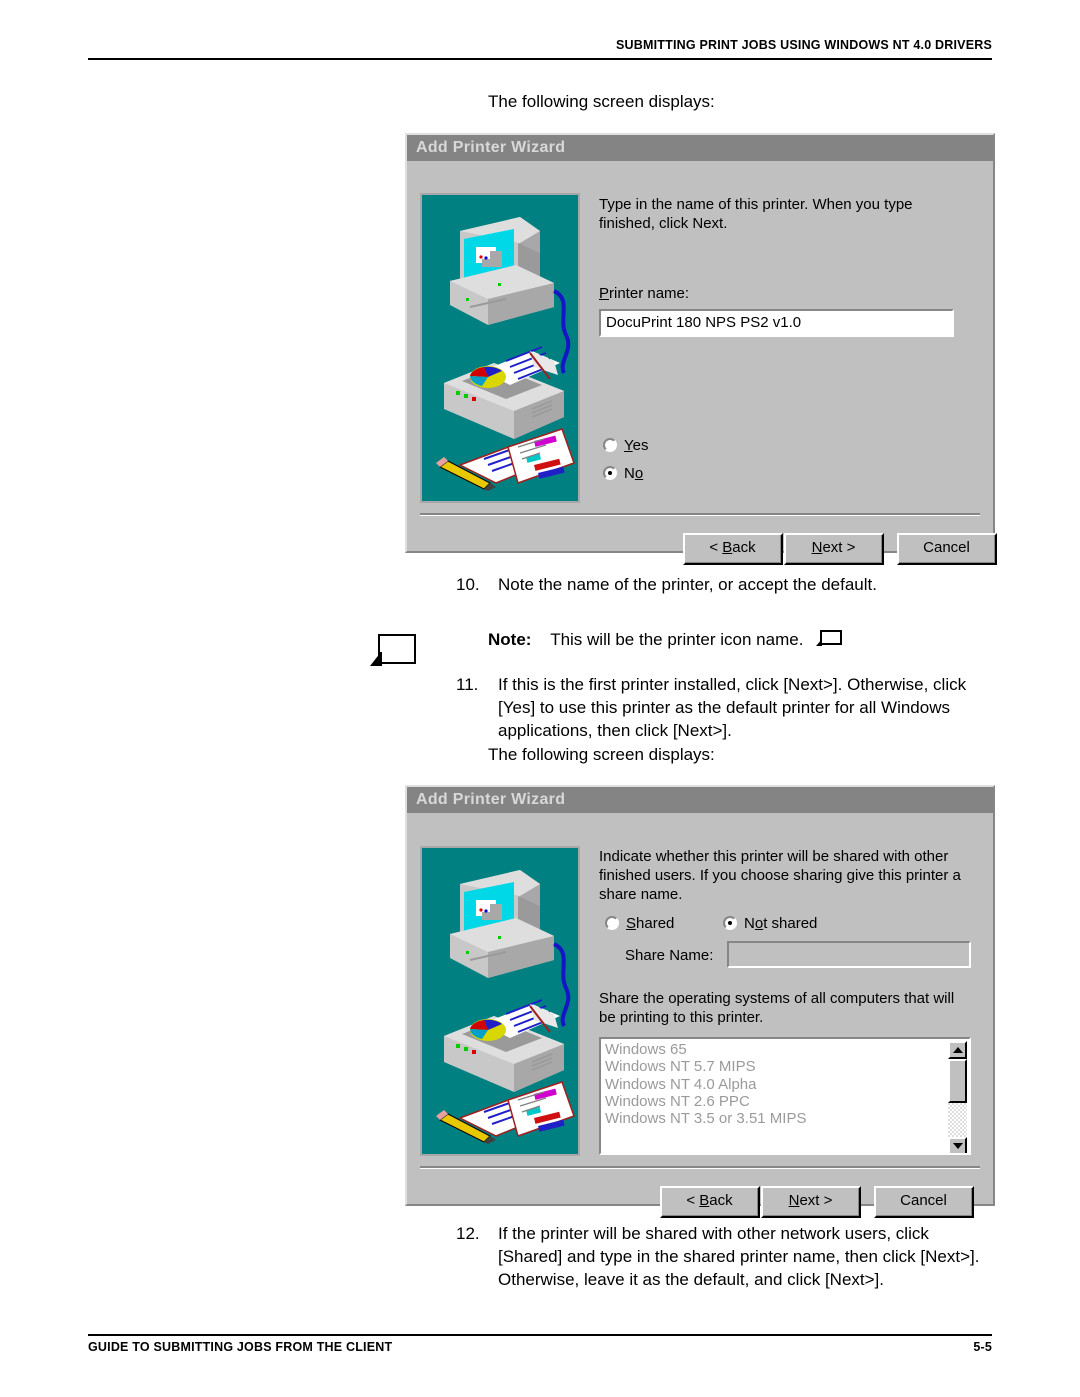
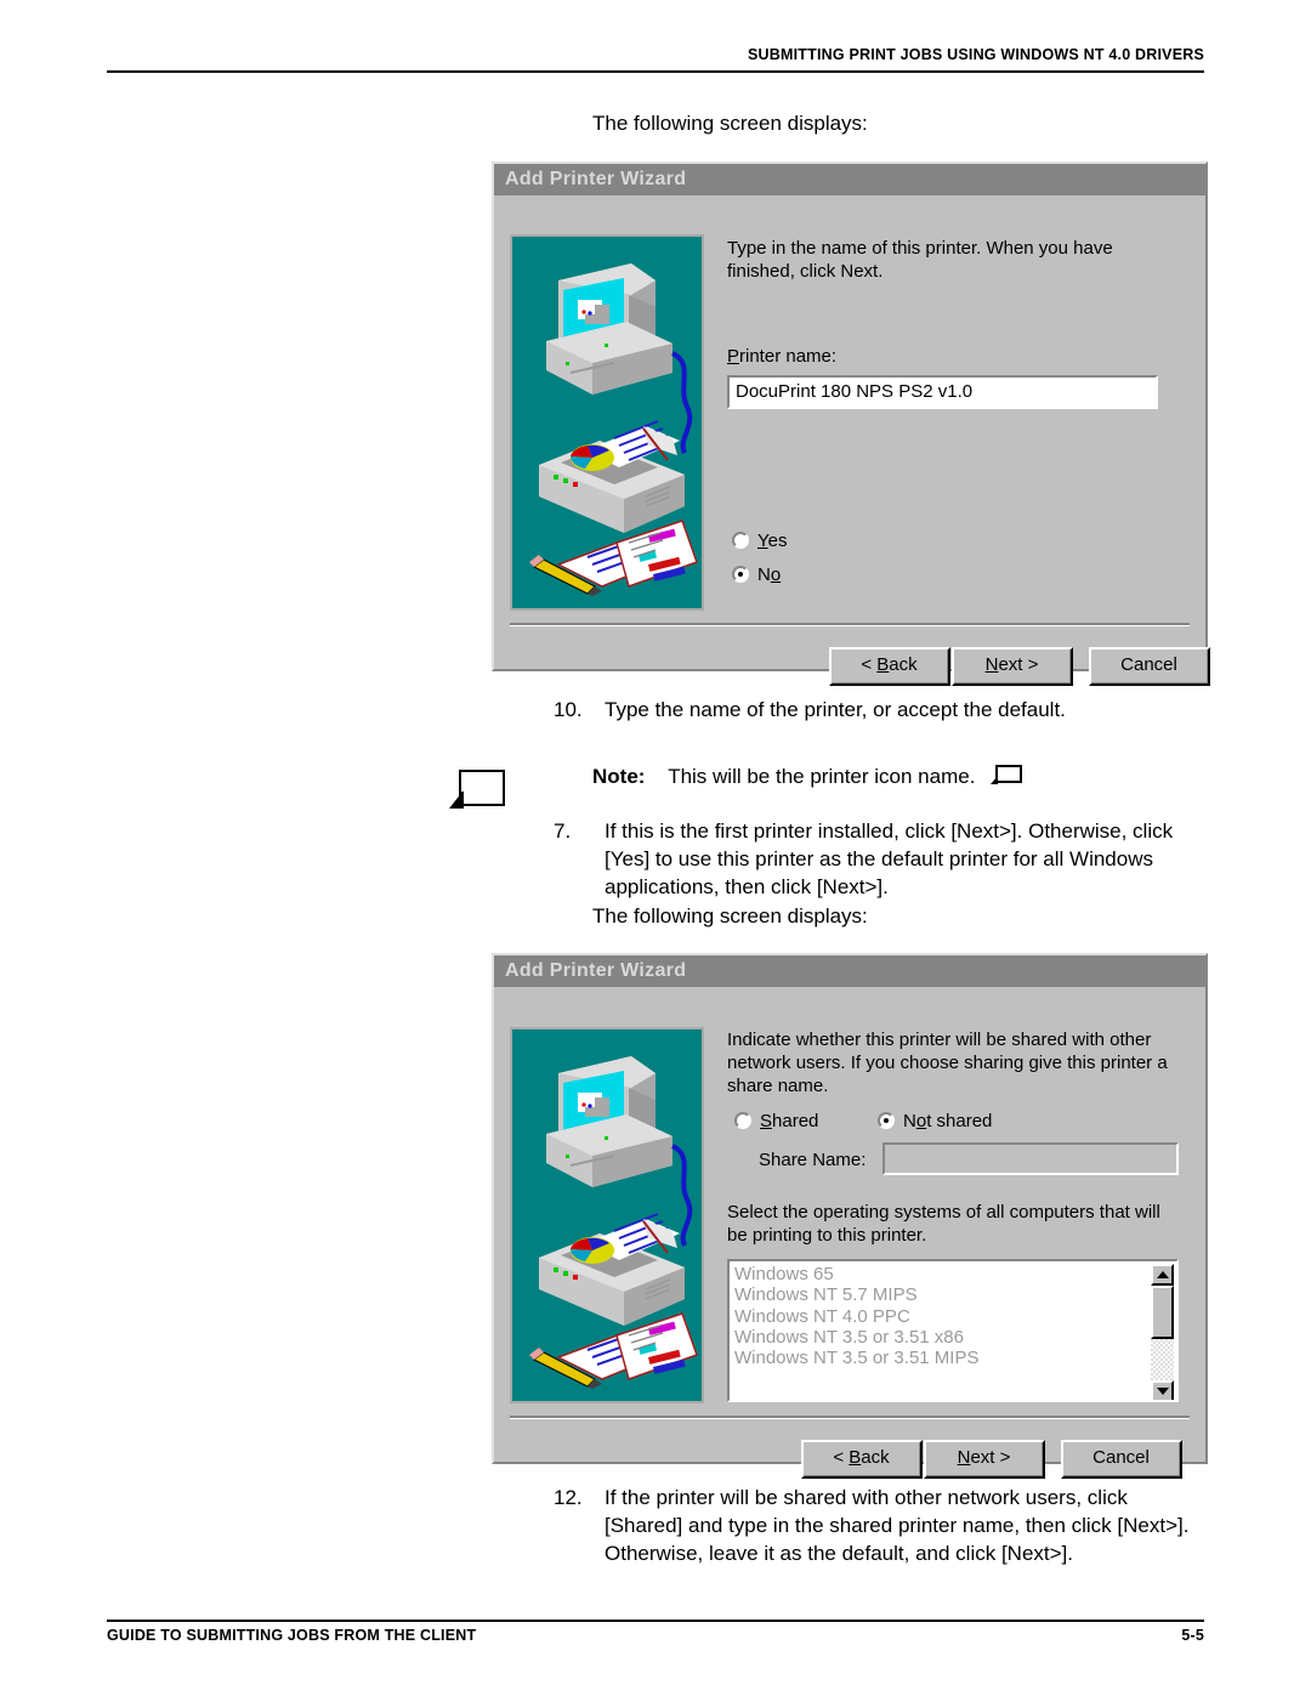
  SUBMITTING PRINT JOBS USING WINDOWS NT 4.0 DRIVERS
  The following screen displays:
  Add Printer Wizard
- Type in the name of this printer. When you type finished, click Next.
+ Type in the name of this printer. When you have finished, click Next.
  Printer name:
  DocuPrint 180 NPS PS2 v1.0
  Yes
  No
  < Back
  Next >
  Cancel
  10.
- Note the name of the printer, or accept the default.
+ Type the name of the printer, or accept the default.
  Note: This will be the printer icon name.
- 11.
+ 7.
  If this is the first printer installed, click [Next>]. Otherwise, click [Yes] to use this printer as the default printer for all Windows applications, then click [Next>].
  The following screen displays:
  Add Printer Wizard
- Indicate whether this printer will be shared with other finished users. If you choose sharing give this printer a share name.
+ Indicate whether this printer will be shared with other network users. If you choose sharing give this printer a share name.
  Shared
  Not shared
  Share Name:
- Share the operating systems of all computers that will be printing to this printer.
+ Select the operating systems of all computers that will be printing to this printer.
  Windows 65
  Windows NT 5.7 MIPS
- Windows NT 4.0 Alpha
- Windows NT 2.6 PPC
+ Windows NT 4.0 PPC
+ Windows NT 3.5 or 3.51 x86
  Windows NT 3.5 or 3.51 MIPS
  < Back
  Next >
  Cancel
  12.
  If the printer will be shared with other network users, click [Shared] and type in the shared printer name, then click [Next>]. Otherwise, leave it as the default, and click [Next>].
  5-5
  GUIDE TO SUBMITTING JOBS FROM THE CLIENT
